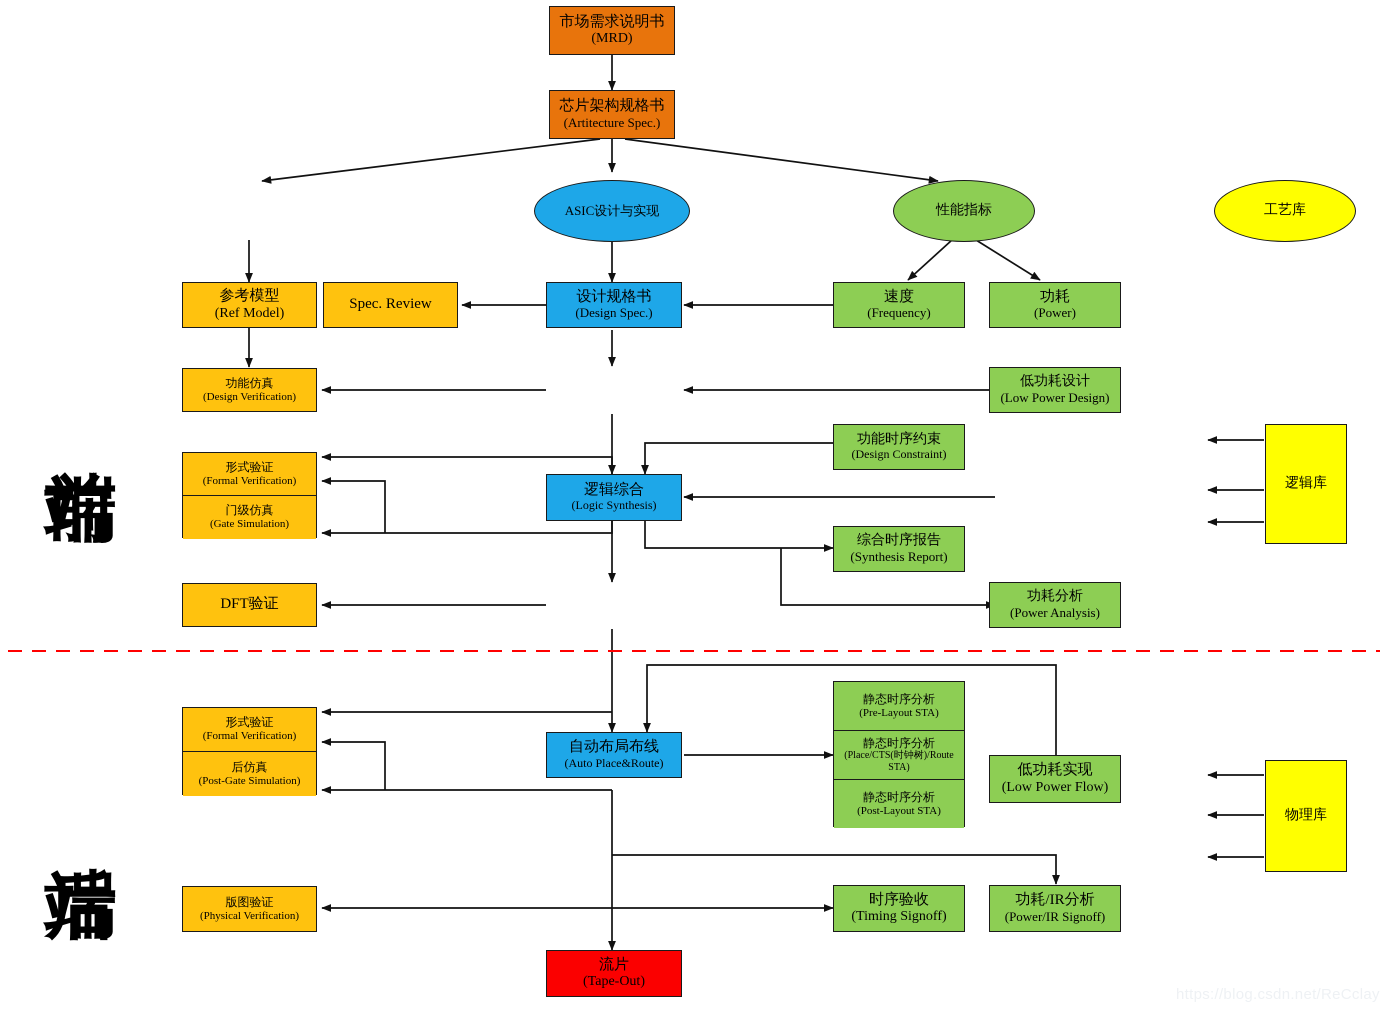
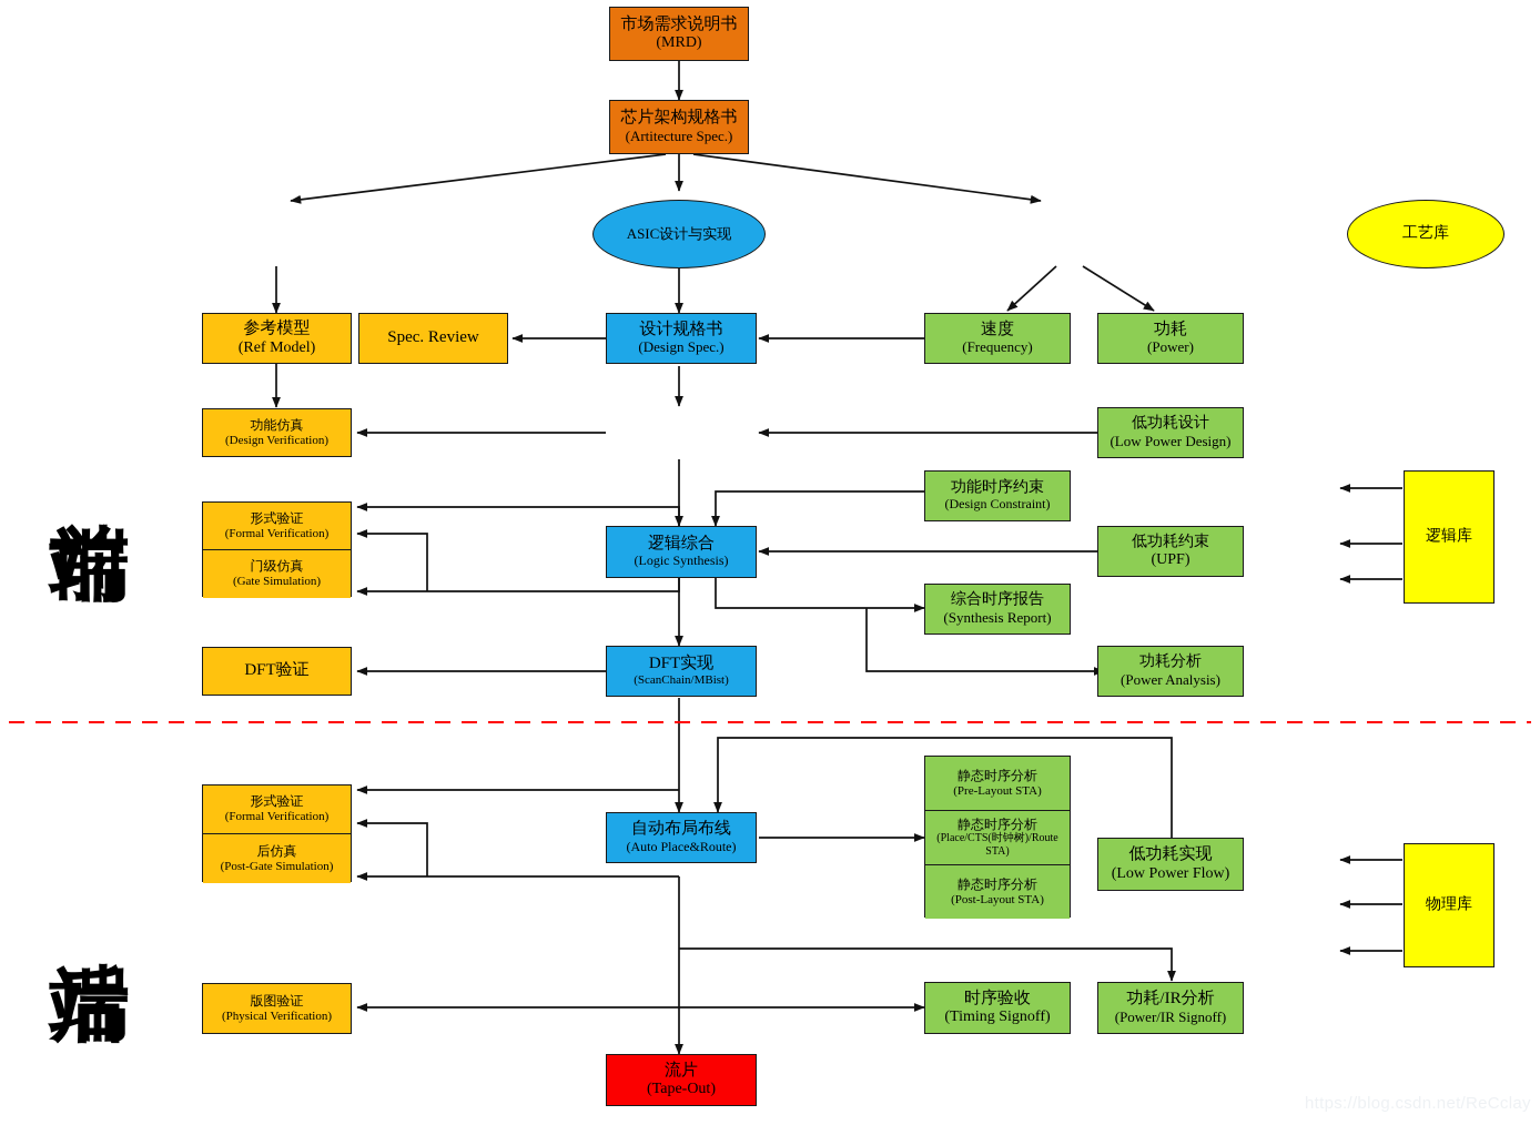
  市场需求说明书
  (MRD)
  芯片架构规格书
  (Artitecture Spec.)
  ASIC设计与实现
- 性能指标
  工艺库
  参考模型
  (Ref Model)
  Spec. Review
  设计规格书
  (Design Spec.)
  速度
  (Frequency)
  功耗
  (Power)
  功能仿真
  (Design Verification)
  低功耗设计
  (Low Power Design)
  形式验证
  (Formal Verification)
  门级仿真
  (Gate Simulation)
  逻辑综合
  (Logic Synthesis)
  功能时序约束
  (Design Constraint)
+ 低功耗约束
+ (UPF)
  综合时序报告
  (Synthesis Report)
  逻辑库
  DFT验证
+ DFT实现
+ (ScanChain/MBist)
  功耗分析
  (Power Analysis)
  形式验证
  (Formal Verification)
  后仿真
  (Post-Gate Simulation)
  自动布局布线
  (Auto Place&Route)
  静态时序分析
  (Pre-Layout STA)
  静态时序分析
  (Place/CTS(时钟树)/Route STA)
  静态时序分析
  (Post-Layout STA)
  低功耗实现
  (Low Power Flow)
  物理库
  版图验证
  (Physical Verification)
  时序验收
  (Timing Signoff)
  功耗/IR分析
  (Power/IR Signoff)
  流片
  (Tape-Out)
